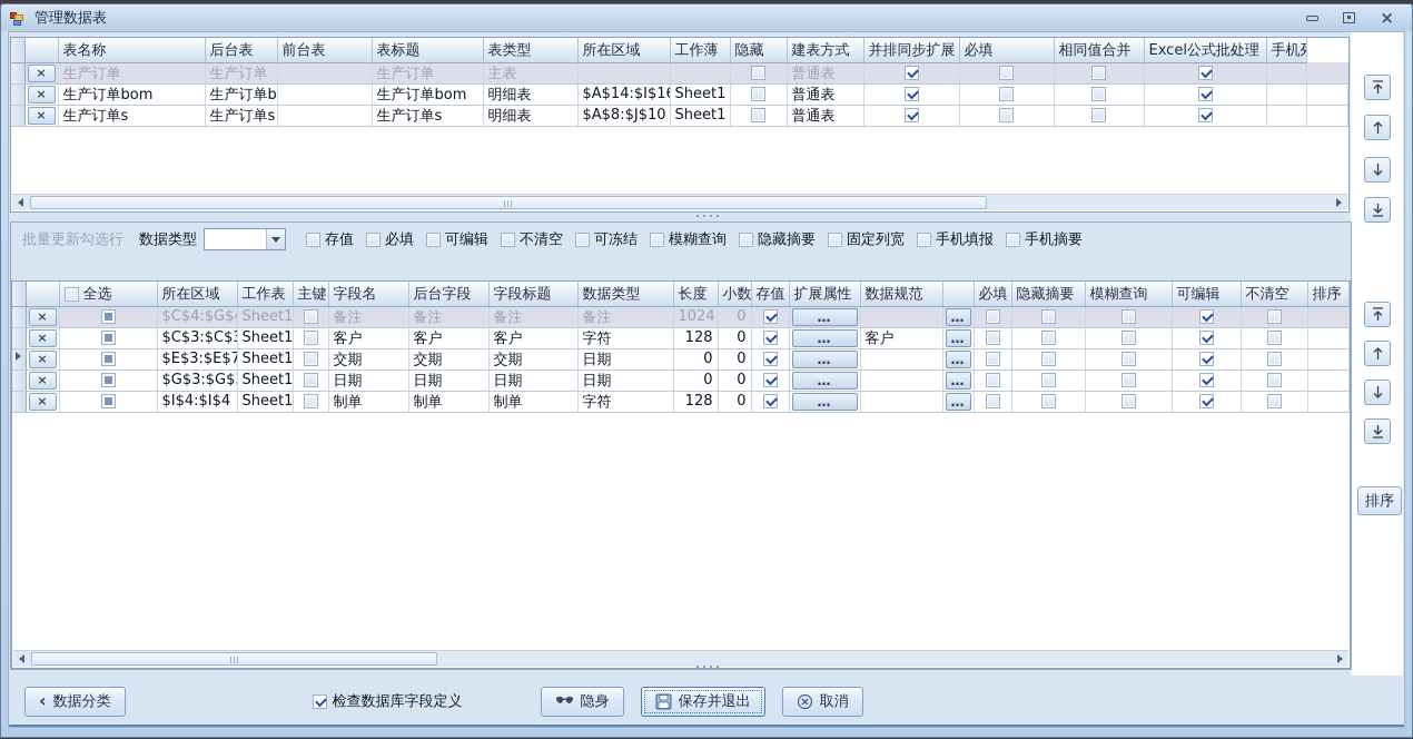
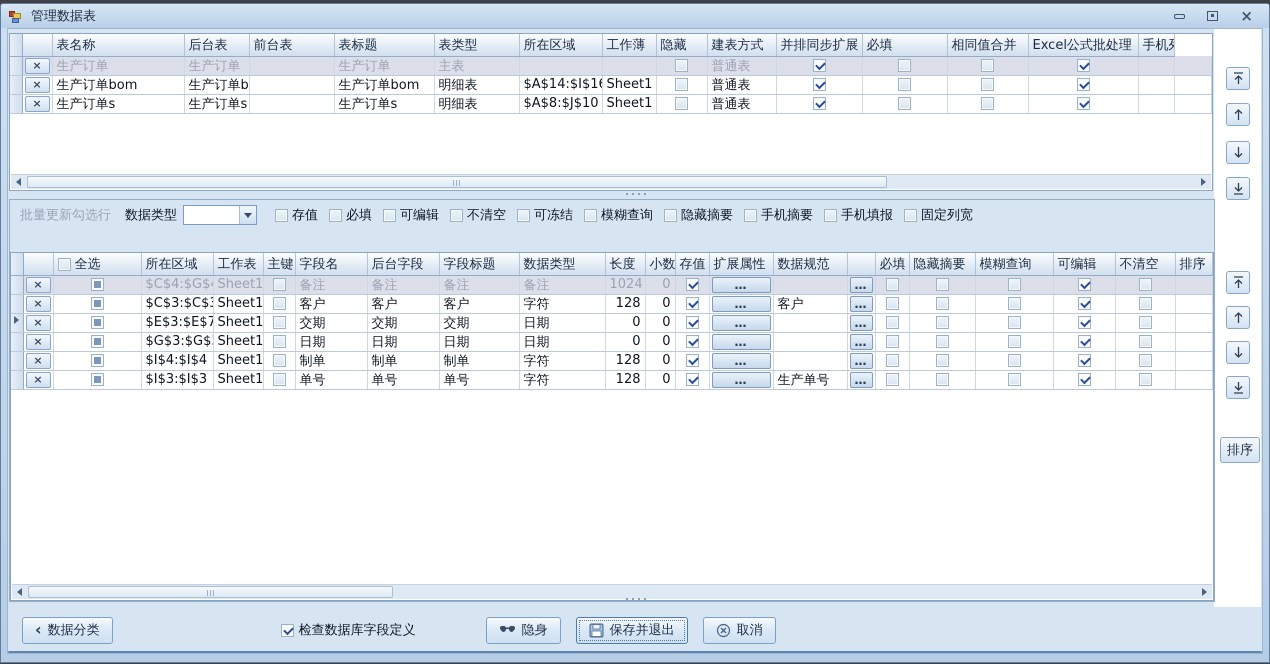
  管理数据表
  ×
  		表名称	后台表	前台表	表标题	表类型	所在区域	工作薄	隐藏	建表方式	并排同步扩展	必填	相同值合并	Excel公式批处理	手机
  	×	生产订单	生产订单		生产订单	主表				普通表
  	×	生产订单bom	生产订单b		生产订单bom	明细表	$A$14:$I$1	Sheet1		普通表
  	×	生产订单s	生产订单s		生产订单s	明细表	$A$8:$J$10	Sheet1		普通表
  批量更新勾选行
  数据类型
  存值
  必填
  可编辑
  不清空
  可冻结
  模糊查询
  隐藏摘要
- 固定列宽
+ 手机摘要
  手机填报
- 手机摘要
+ 固定列宽
  		全选	所在区域	工作表	主键	字段名	后台字段	字段标题	数据类型	长度	小数	存值	扩展属性	数据规范		必填	隐藏摘要	模糊查询	可编辑	不清空	排序
  	×		$C$4:$G$	Sheet1		备注	备注	备注	备注	1024	0		…		…
  	×		$C$3:$C$	Sheet1		客户	客户	客户	字符	128	0		…	客户	…
  	×		$E$3:$E$7	Sheet1		交期	交期	交期	日期	0	0		…		…
  	×		$G$3:$G$	Sheet1		日期	日期	日期	日期	0	0		…		…
  	×		$I$4:$I$4	Sheet1		制单	制单	制单	字符	128	0		…		…
+ 	×		$I$3:$I$3	Sheet1		单号	单号	单号	字符	128	0		…	生产单号	…
  排序
  ‹
  数据分类
  检查数据库字段定义
  隐身
  保存并退出
  取消
